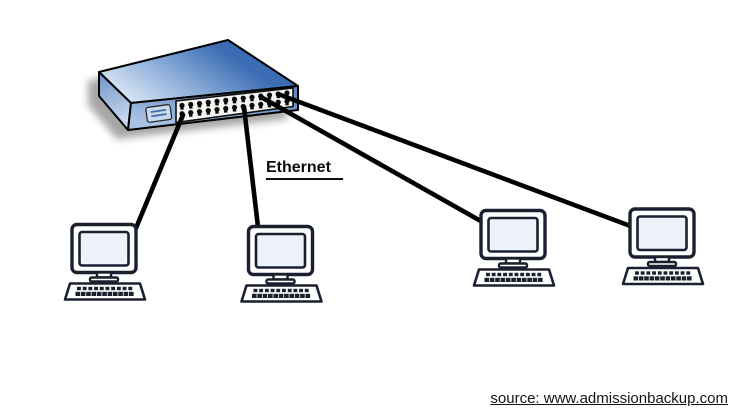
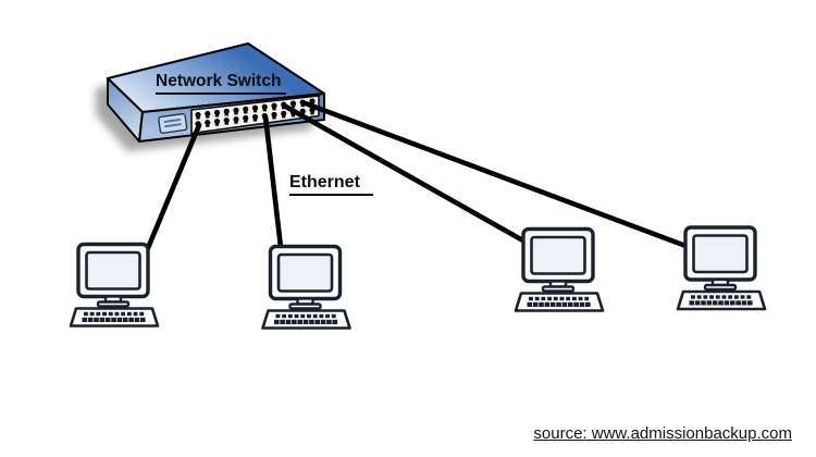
+ Network Switch
  Ethernet
  source: www.admissionbackup.com
